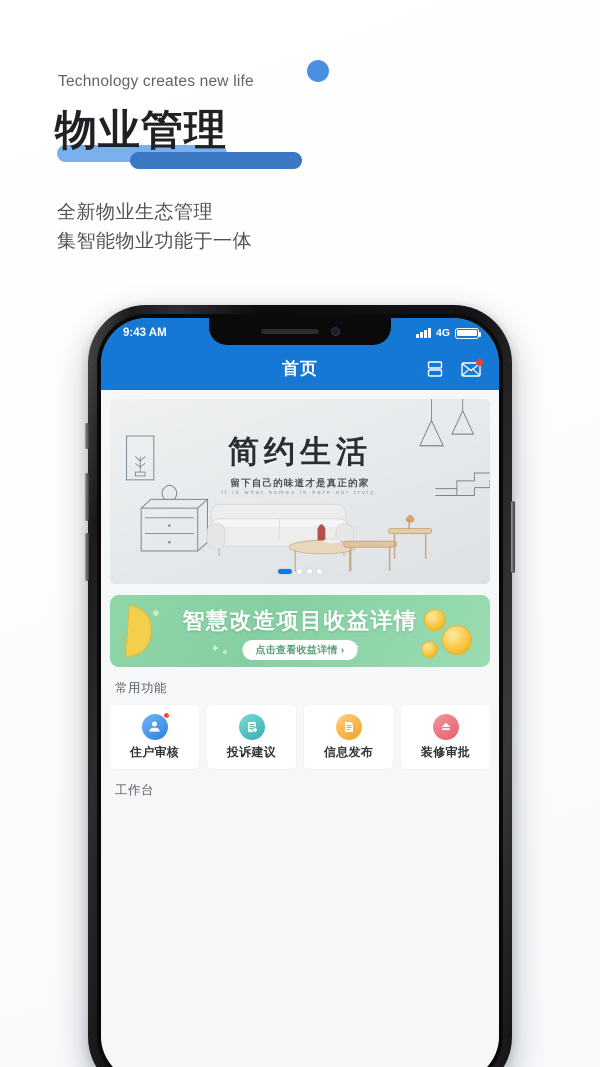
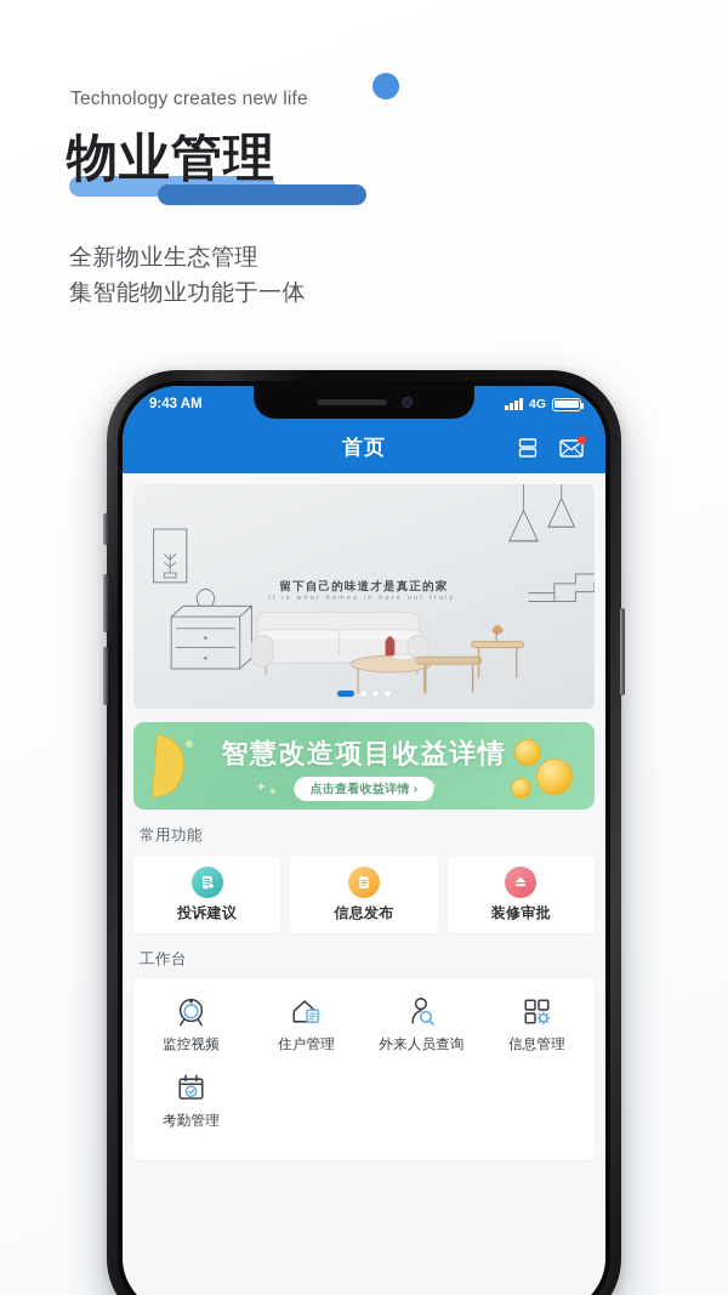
  Technology creates new life
  物业管理
  全新物业生态管理
  集智能物业功能于一体
  9:43 AM
  4G
  首页
- 简约生活
  留下自己的味道才是真正的家
  智慧改造项目收益详情
  点击查看收益详情 ›
  常用功能
- 住户审核
  投诉建议
  信息发布
  装修审批
  工作台
+ 监控视频
+ 住户管理
+ 外来人员查询
+ 信息管理
+ 考勤管理
